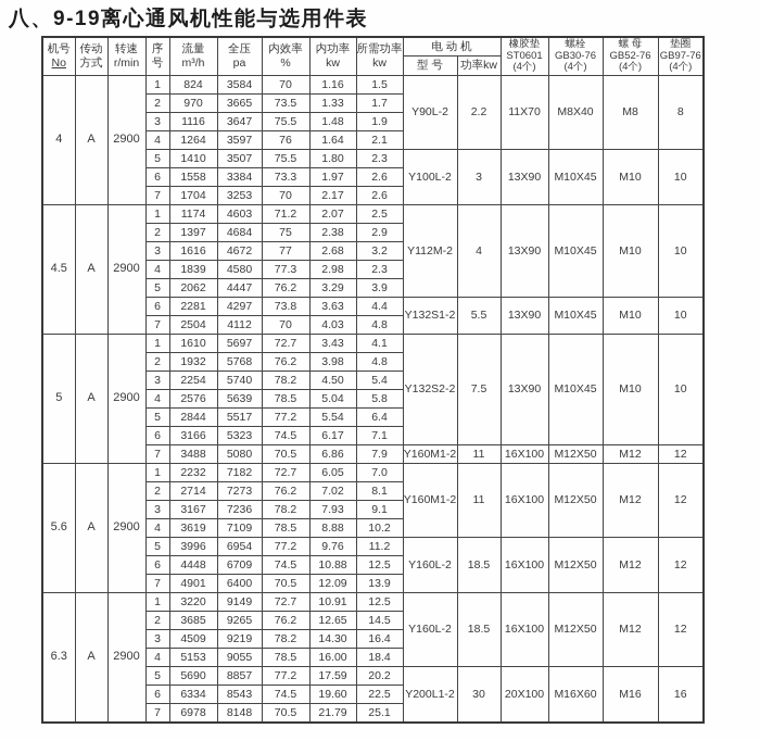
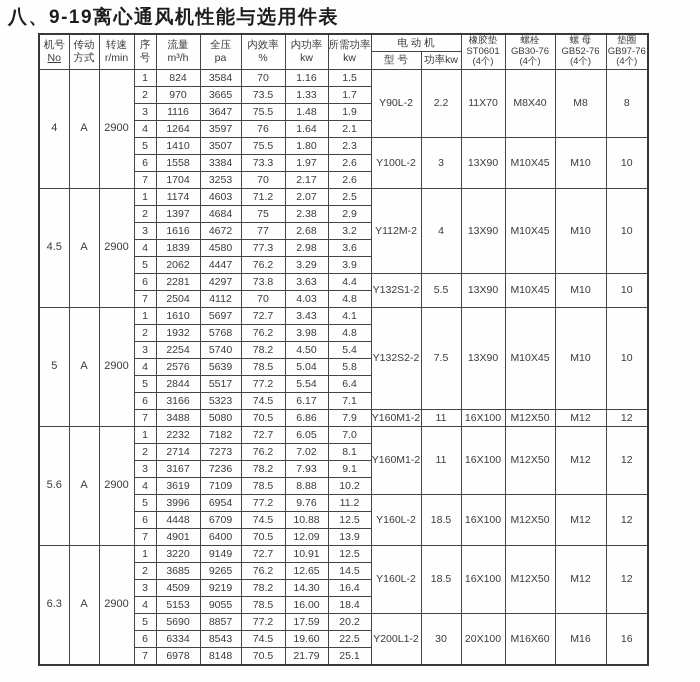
  八、9-19离心通风机性能与选用件表
  机号No	传动方式	转速r/min	序号	流量m³/h	全压pa	内效率%	内功率kw	所需功率kw	电 动 机	橡胶垫ST0601(4个)	螺栓GB30-76(4个)	螺 母GB52-76(4个)	垫圈GB97-76(4个)
  型 号	功率kw
  4	A	2900	1	824	3584	70	1.16	1.5	Y90L-2	2.2	11X70	M8X40	M8	8
  2	970	3665	73.5	1.33	1.7
  3	1116	3647	75.5	1.48	1.9
  4	1264	3597	76	1.64	2.1
  5	1410	3507	75.5	1.80	2.3	Y100L-2	3	13X90	M10X45	M10	10
  6	1558	3384	73.3	1.97	2.6
  7	1704	3253	70	2.17	2.6
  4.5	A	2900	1	1174	4603	71.2	2.07	2.5	Y112M-2	4	13X90	M10X45	M10	10
  2	1397	4684	75	2.38	2.9
  3	1616	4672	77	2.68	3.2
- 4	1839	4580	77.3	2.98	2.3
+ 4	1839	4580	77.3	2.98	3.6
  5	2062	4447	76.2	3.29	3.9
  6	2281	4297	73.8	3.63	4.4	Y132S1-2	5.5	13X90	M10X45	M10	10
  7	2504	4112	70	4.03	4.8
  5	A	2900	1	1610	5697	72.7	3.43	4.1	Y132S2-2	7.5	13X90	M10X45	M10	10
  2	1932	5768	76.2	3.98	4.8
  3	2254	5740	78.2	4.50	5.4
  4	2576	5639	78.5	5.04	5.8
  5	2844	5517	77.2	5.54	6.4
  6	3166	5323	74.5	6.17	7.1
  7	3488	5080	70.5	6.86	7.9	Y160M1-2	11	16X100	M12X50	M12	12
  5.6	A	2900	1	2232	7182	72.7	6.05	7.0	Y160M1-2	11	16X100	M12X50	M12	12
  2	2714	7273	76.2	7.02	8.1
  3	3167	7236	78.2	7.93	9.1
  4	3619	7109	78.5	8.88	10.2
  5	3996	6954	77.2	9.76	11.2	Y160L-2	18.5	16X100	M12X50	M12	12
  6	4448	6709	74.5	10.88	12.5
  7	4901	6400	70.5	12.09	13.9
  6.3	A	2900	1	3220	9149	72.7	10.91	12.5	Y160L-2	18.5	16X100	M12X50	M12	12
  2	3685	9265	76.2	12.65	14.5
  3	4509	9219	78.2	14.30	16.4
  4	5153	9055	78.5	16.00	18.4
  5	5690	8857	77.2	17.59	20.2	Y200L1-2	30	20X100	M16X60	M16	16
  6	6334	8543	74.5	19.60	22.5
  7	6978	8148	70.5	21.79	25.1
